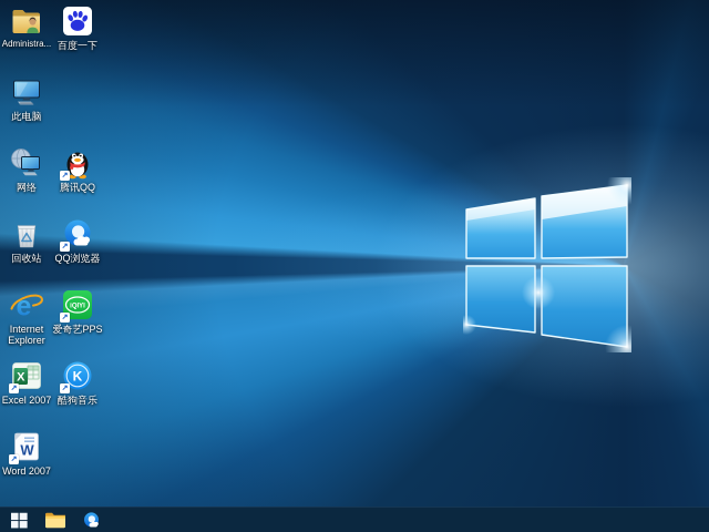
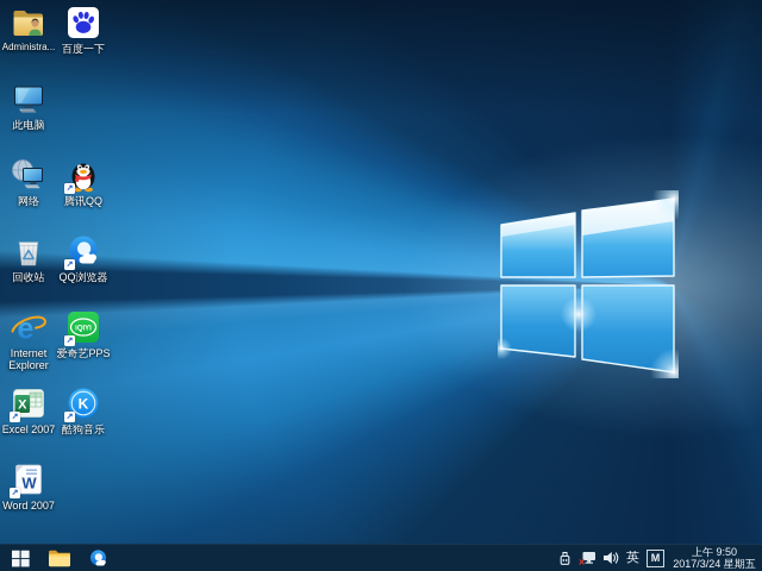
  Administra...
  百度一下
  此电脑
  网络
  腾讯QQ
  回收站
  QQ浏览器
  e
  Internet Explorer
  爱奇艺PPS
  X
  Excel 2007
  K
  酷狗音乐
  W
  Word 2007
+ ×
+ 英
+ M
+ 上午 9:50
+ 2017/3/24 星期五
